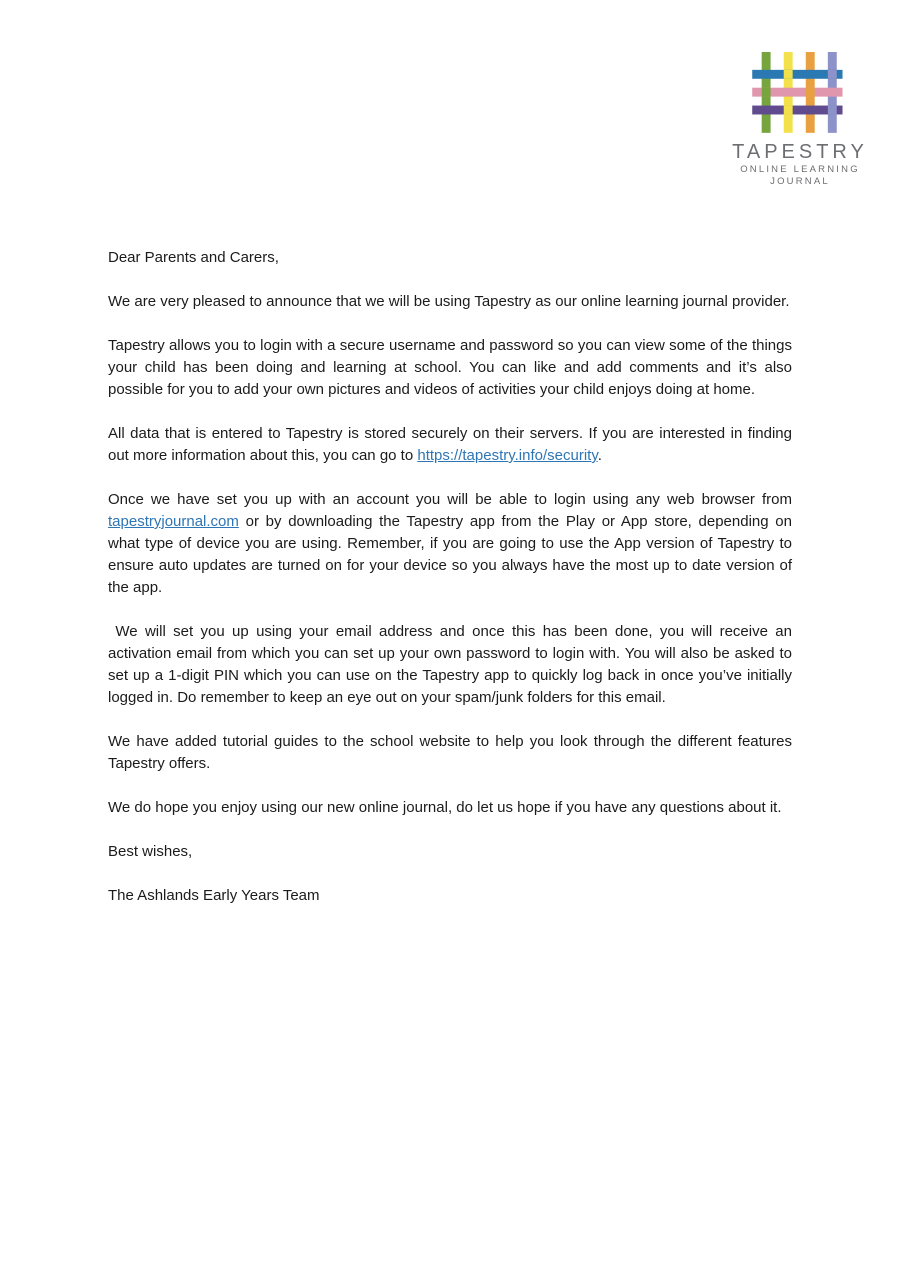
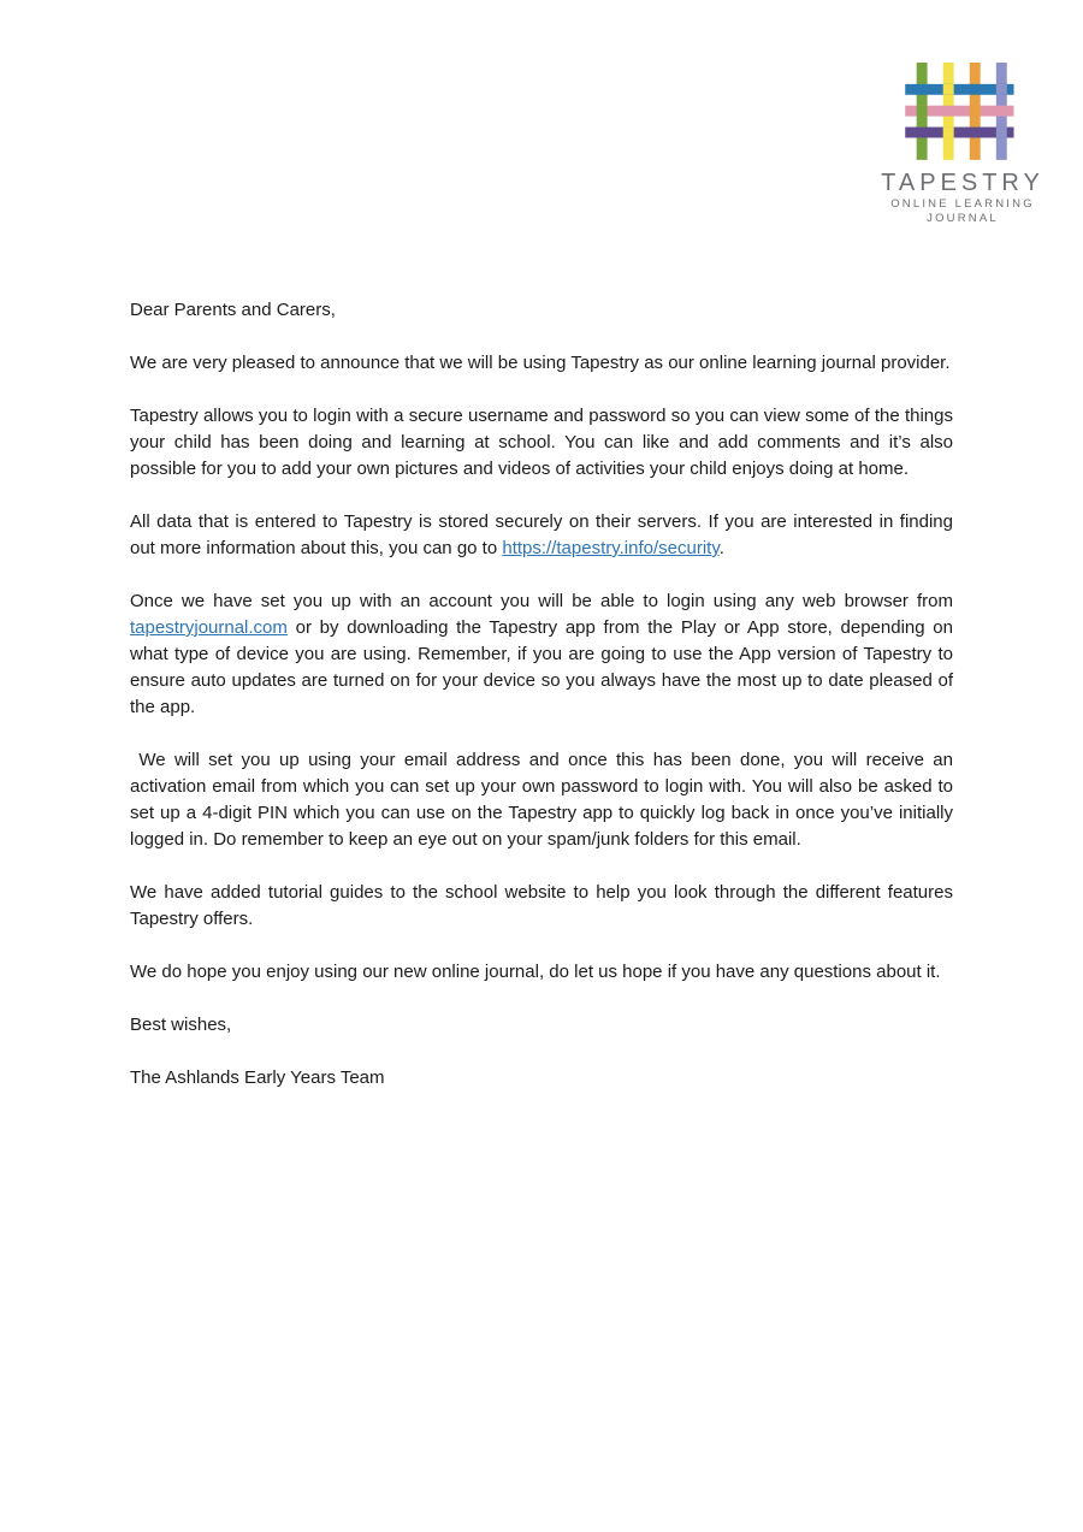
  TAPESTRY
  ONLINE LEARNING
  JOURNAL
  Dear Parents and Carers,
  We are very pleased to announce that we will be using Tapestry as our online learning journal provider.
  Tapestry allows you to login with a secure username and password so you can view some of the things your child has been doing and learning at school. You can like and add comments and it’s also possible for you to add your own pictures and videos of activities your child enjoys doing at home.
  All data that is entered to Tapestry is stored securely on their servers. If you are interested in finding out more information about this, you can go to https://tapestry.info/security.
- Once we have set you up with an account you will be able to login using any web browser from tapestryjournal.com or by downloading the Tapestry app from the Play or App store, depending on what type of device you are using. Remember, if you are going to use the App version of Tapestry to ensure auto updates are turned on for your device so you always have the most up to date version of the app.
+ Once we have set you up with an account you will be able to login using any web browser from tapestryjournal.com or by downloading the Tapestry app from the Play or App store, depending on what type of device you are using. Remember, if you are going to use the App version of Tapestry to ensure auto updates are turned on for your device so you always have the most up to date pleased of the app.
- We will set you up using your email address and once this has been done, you will receive an activation email from which you can set up your own password to login with. You will also be asked to set up a 1-digit PIN which you can use on the Tapestry app to quickly log back in once you’ve initially logged in. Do remember to keep an eye out on your spam/junk folders for this email.
+ We will set you up using your email address and once this has been done, you will receive an activation email from which you can set up your own password to login with. You will also be asked to set up a 4-digit PIN which you can use on the Tapestry app to quickly log back in once you’ve initially logged in. Do remember to keep an eye out on your spam/junk folders for this email.
  We have added tutorial guides to the school website to help you look through the different features Tapestry offers.
  We do hope you enjoy using our new online journal, do let us hope if you have any questions about it.
  Best wishes,
  The Ashlands Early Years Team
